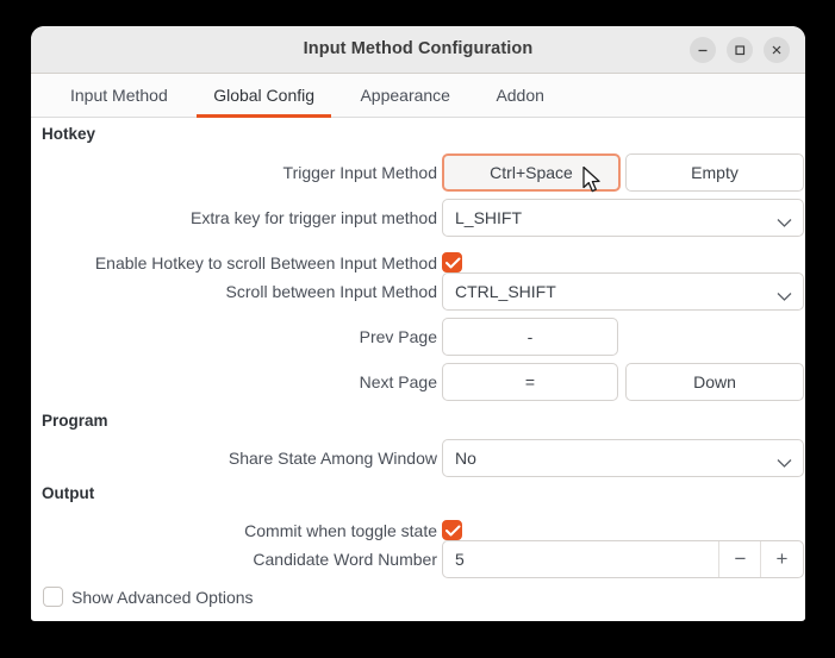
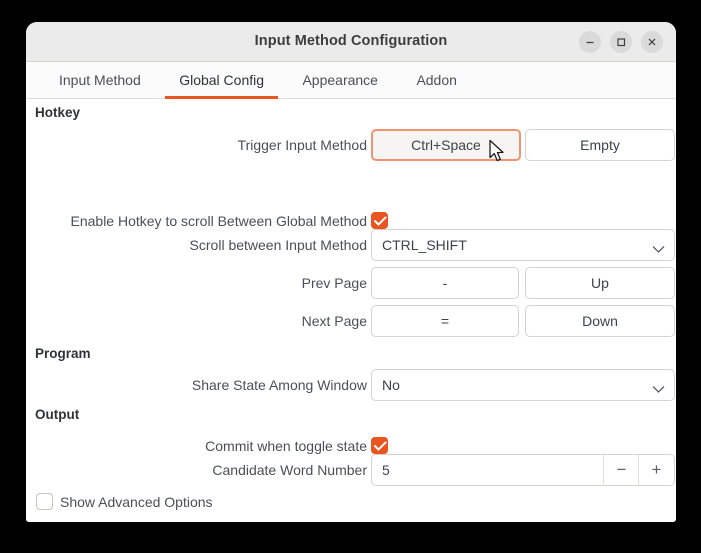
  Input Method Configuration
  Input Method Global Config Appearance Addon
  Hotkey
  Trigger Input Method
  Ctrl+Space
  Empty
- Extra key for trigger input method
- L_SHIFT
- Enable Hotkey to scroll Between Input Method
+ Enable Hotkey to scroll Between Global Method
  Scroll between Input Method
  CTRL_SHIFT
  Prev Page
  -
+ Up
  Next Page
  =
  Down
  Program
  Share State Among Window
  No
  Output
  Commit when toggle state
  Candidate Word Number
  5
  −
  +
  Show Advanced Options
